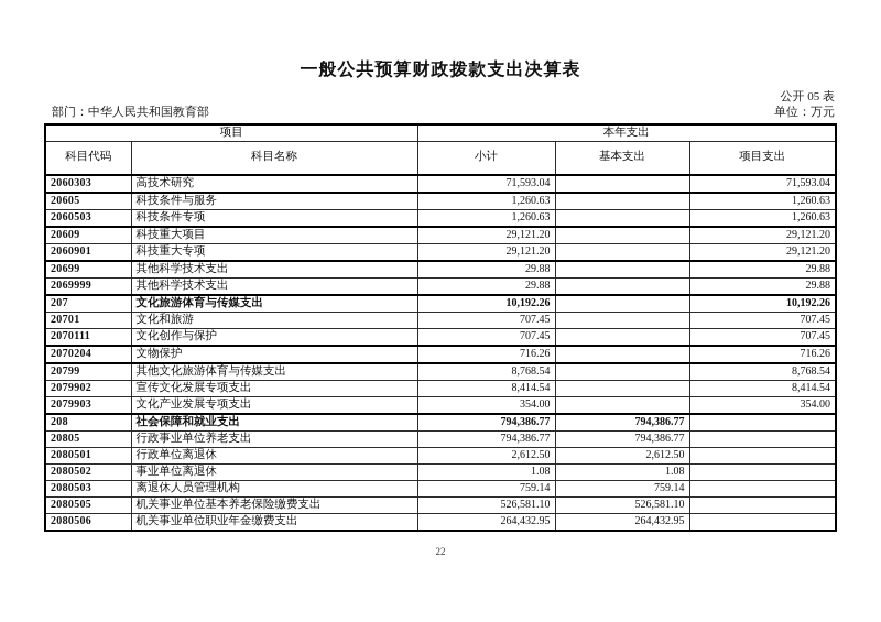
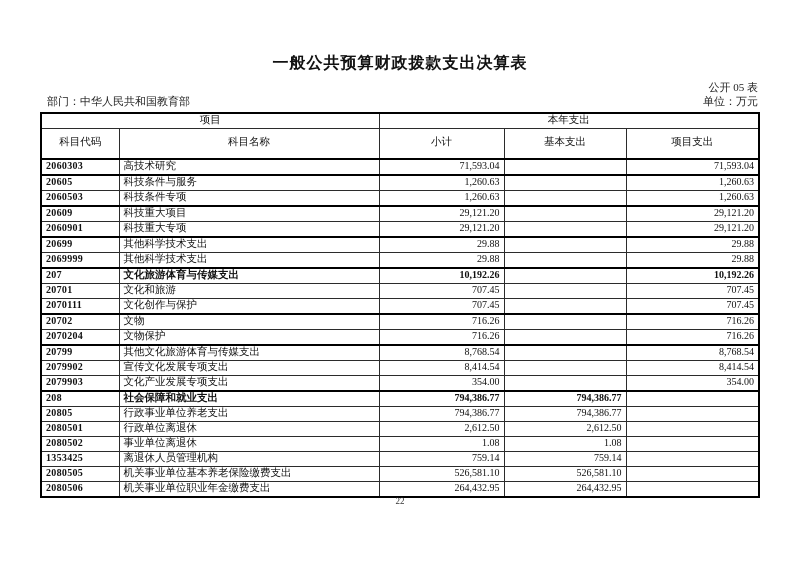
  一般公共预算财政拨款支出决算表
  公开 05 表
  部门：中华人民共和国教育部
  单位：万元
  项目	本年支出
  科目代码	科目名称	小计	基本支出	项目支出
  2060303	高技术研究	71,593.04		71,593.04
  20605	科技条件与服务	1,260.63		1,260.63
  2060503	科技条件专项	1,260.63		1,260.63
  20609	科技重大项目	29,121.20		29,121.20
  2060901	科技重大专项	29,121.20		29,121.20
  20699	其他科学技术支出	29.88		29.88
  2069999	其他科学技术支出	29.88		29.88
  207	文化旅游体育与传媒支出	10,192.26		10,192.26
  20701	文化和旅游	707.45		707.45
  2070111	文化创作与保护	707.45		707.45
+ 20702	文物	716.26		716.26
  2070204	文物保护	716.26		716.26
  20799	其他文化旅游体育与传媒支出	8,768.54		8,768.54
  2079902	宣传文化发展专项支出	8,414.54		8,414.54
  2079903	文化产业发展专项支出	354.00		354.00
  208	社会保障和就业支出	794,386.77	794,386.77
  20805	行政事业单位养老支出	794,386.77	794,386.77
  2080501	行政单位离退休	2,612.50	2,612.50
  2080502	事业单位离退休	1.08	1.08
- 2080503	离退休人员管理机构	759.14	759.14
+ 1353425	离退休人员管理机构	759.14	759.14
  2080505	机关事业单位基本养老保险缴费支出	526,581.10	526,581.10
  2080506	机关事业单位职业年金缴费支出	264,432.95	264,432.95
  22
